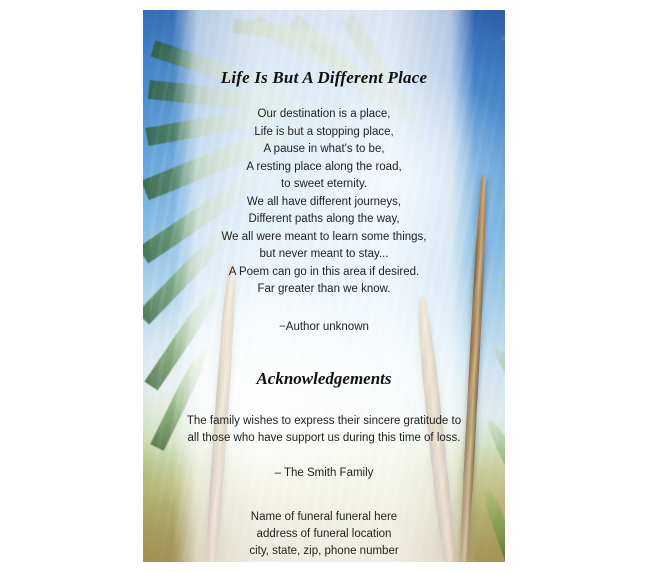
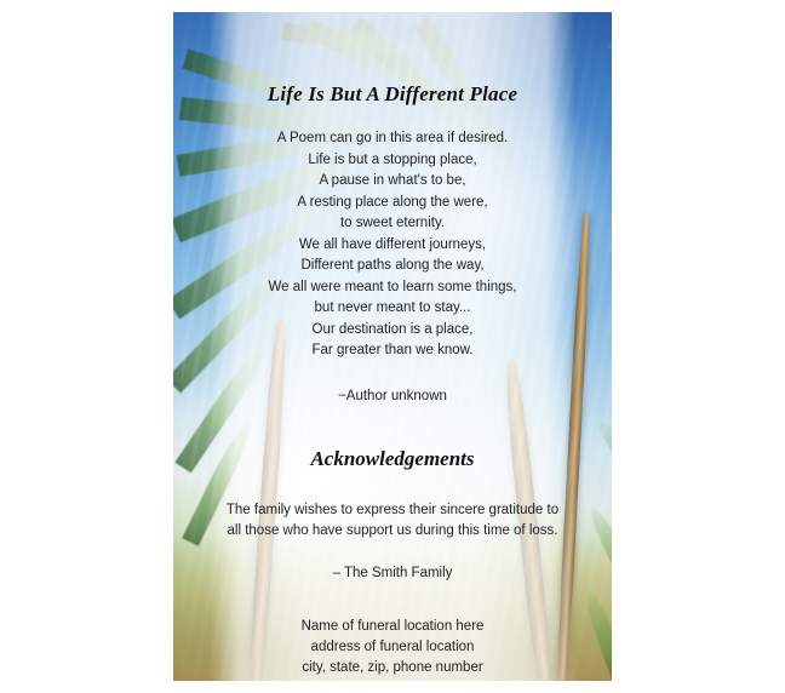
  Life Is But A Different Place
- Our destination is a place,
+ A Poem can go in this area if desired.
  Life is but a stopping place,
  A pause in what's to be,
- A resting place along the road,
+ A resting place along the were,
  to sweet eternity.
  We all have different journeys,
  Different paths along the way,
  We all were meant to learn some things,
  but never meant to stay...
- A Poem can go in this area if desired.
+ Our destination is a place,
  Far greater than we know.
  −Author unknown
  Acknowledgements
  The family wishes to express their sincere gratitude to
  all those who have support us during this time of loss.
  – The Smith Family
- Name of funeral funeral here
+ Name of funeral location here
  address of funeral location
  city, state, zip, phone number
